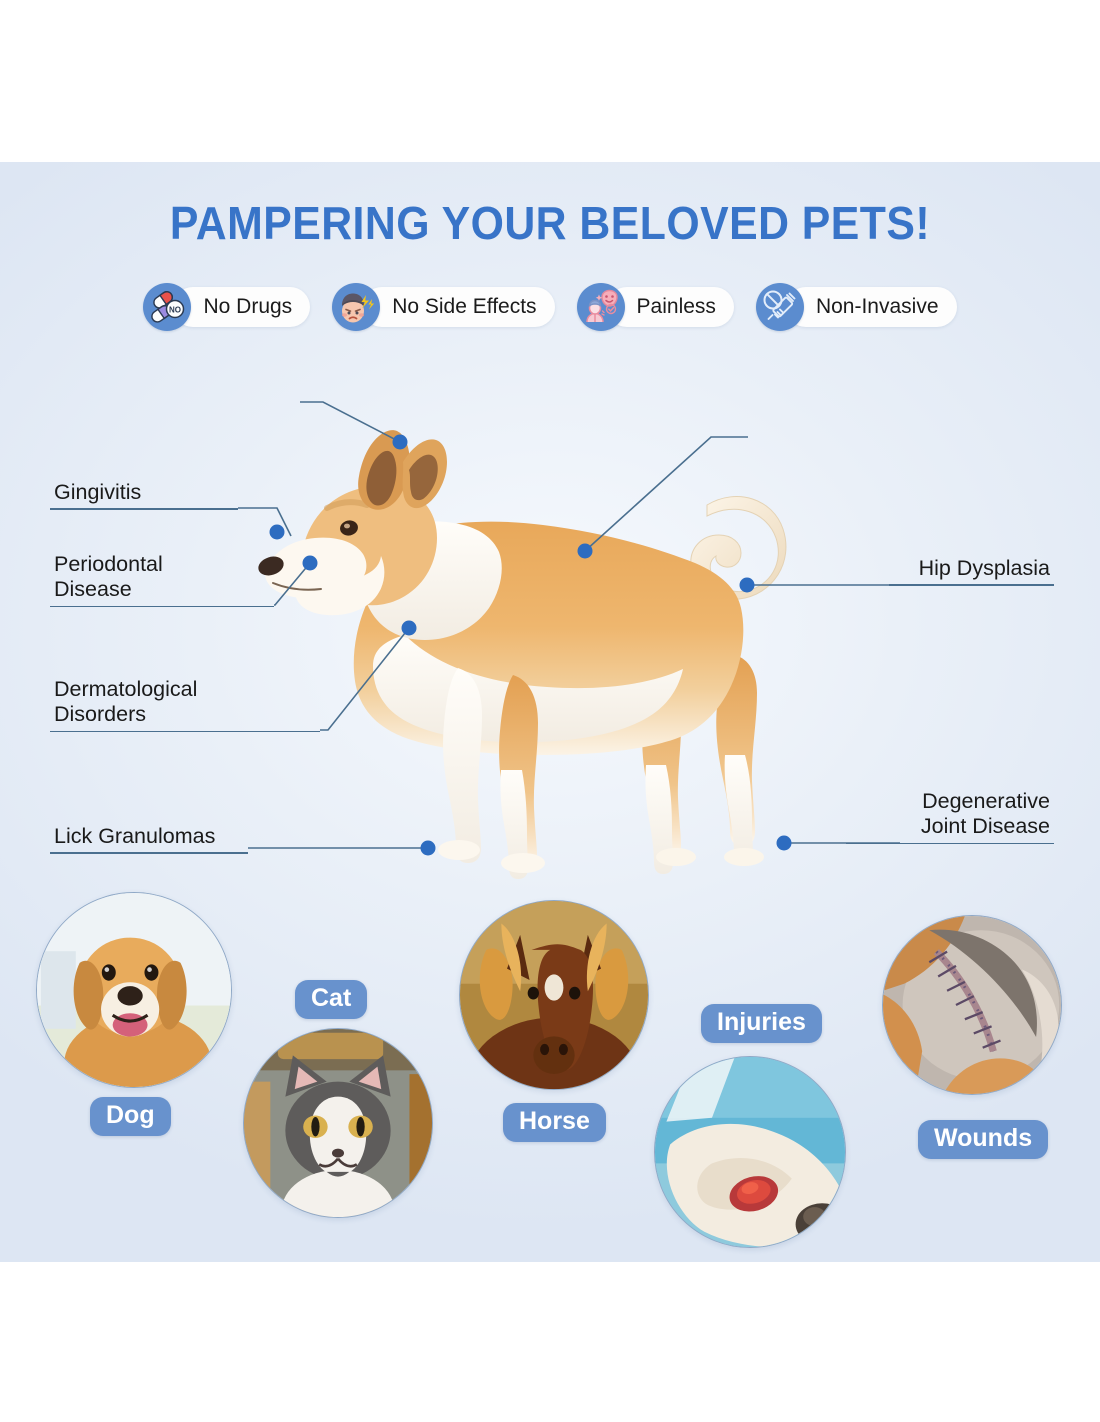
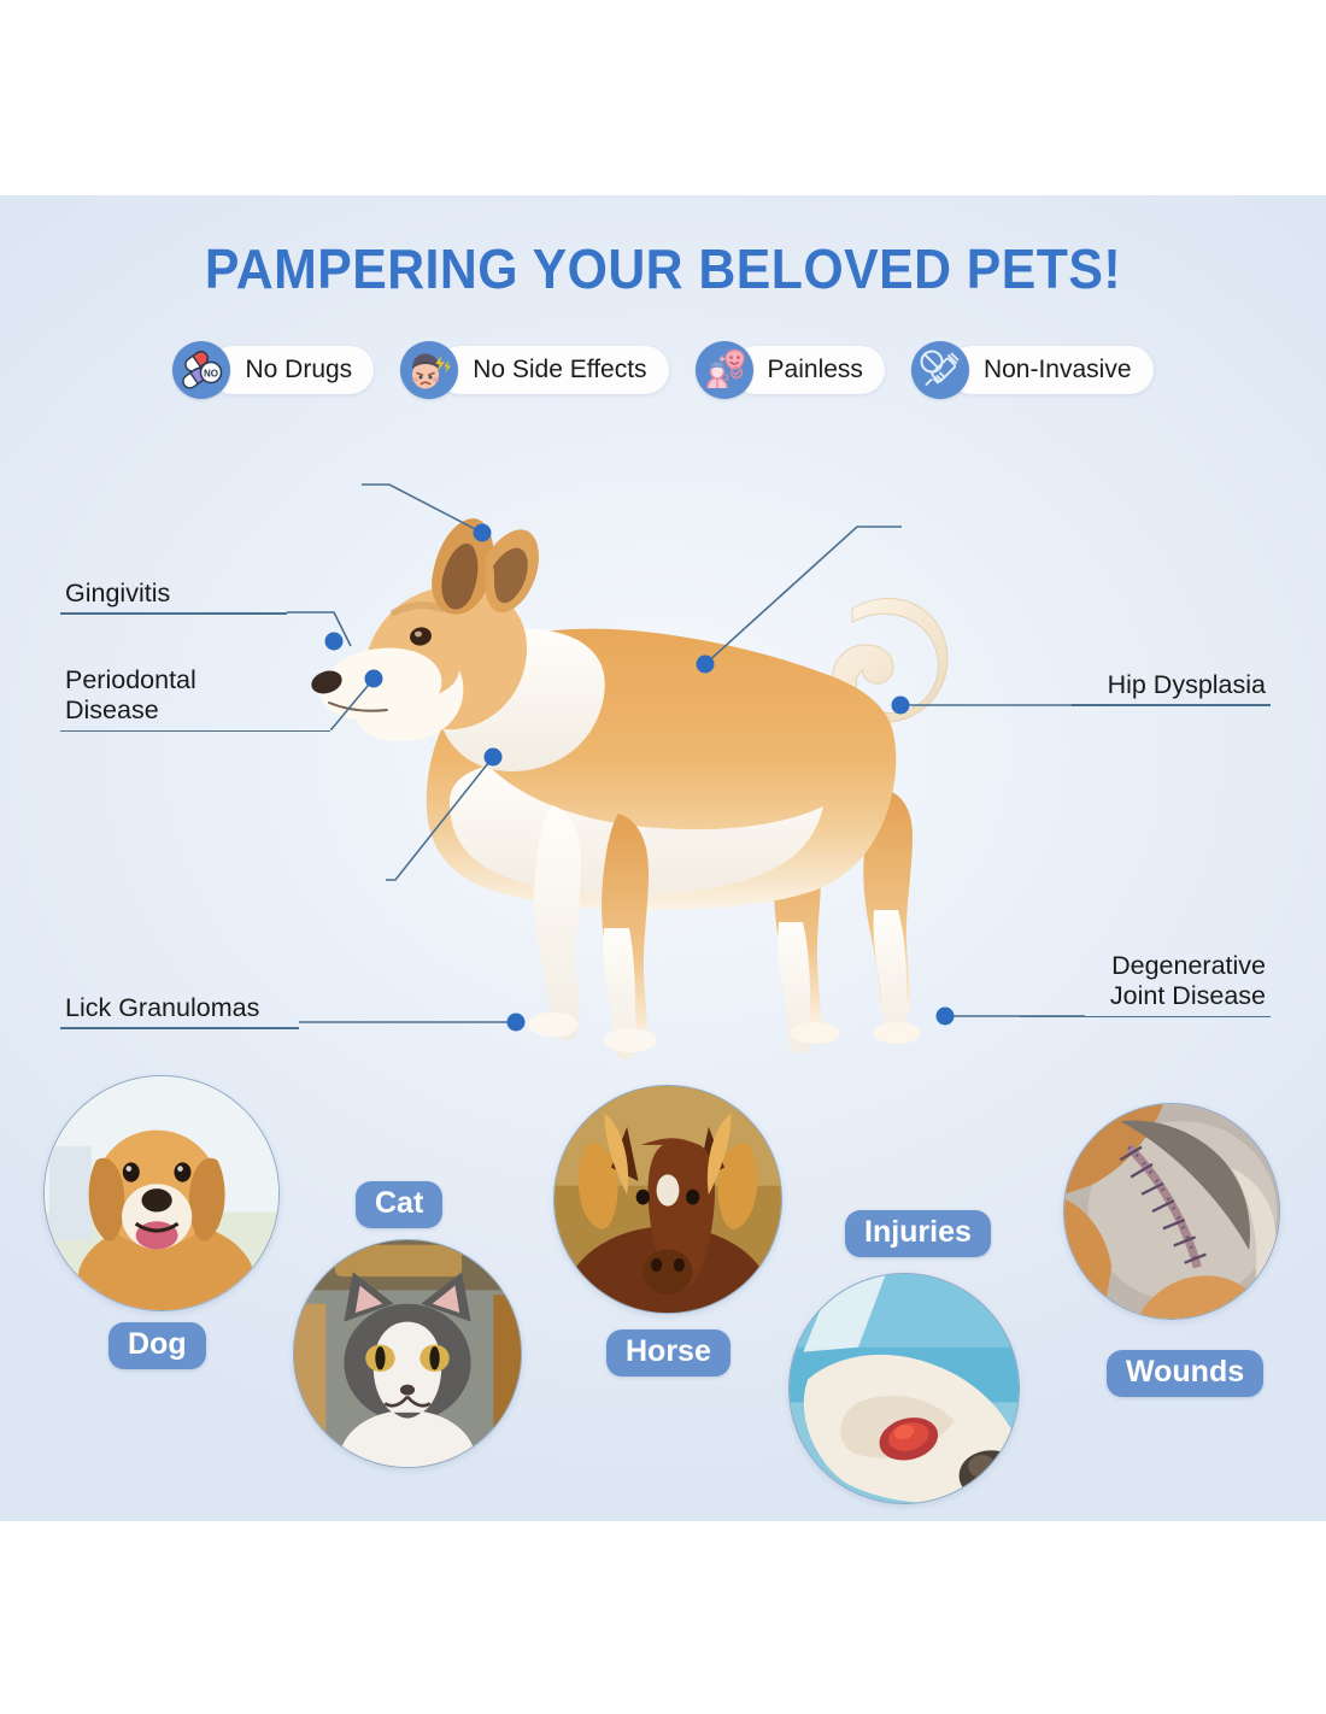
  PAMPERING YOUR BELOVED PETS!
  NO
  No Drugs
  No Side Effects
  Painless
  Non-Invasive
  Gingivitis
  Periodontal
  Disease
- Dermatological
- Disorders
  Lick Granulomas
  Hip Dysplasia
  Degenerative
  Joint Disease
  Dog
  Cat
  Horse
  Injuries
  Wounds
